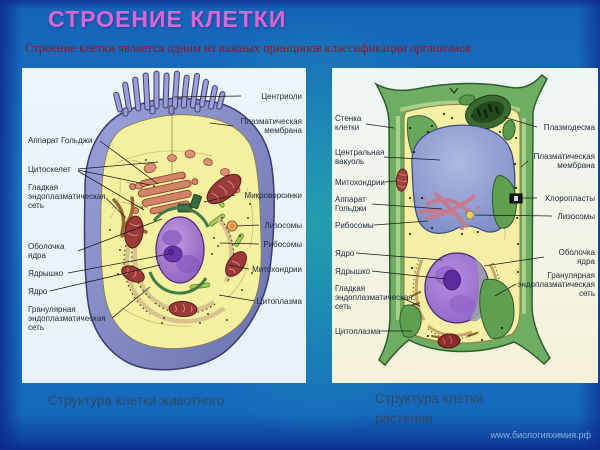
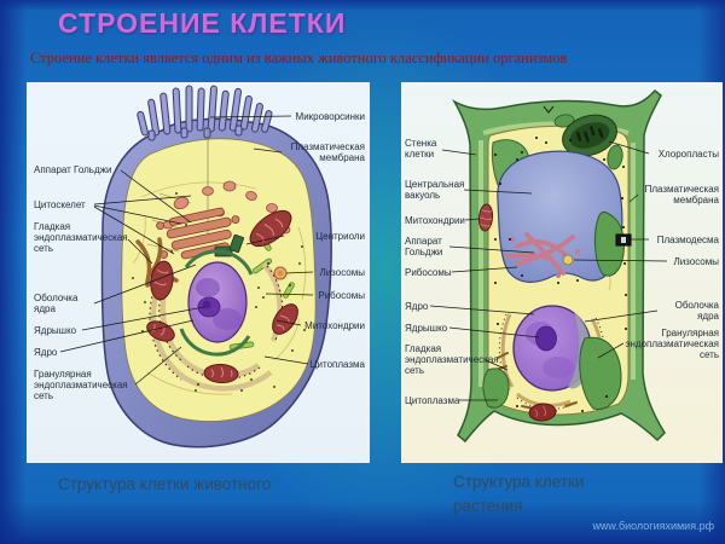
  СТРОЕНИЕ КЛЕТКИ
- Строение клетки является одним из важных принципов классификации организмов
+ Строение клетки является одним из важных животного классификации организмов
  Аппарат Гольджи
  Цитоскелет
  Гладкая эндоплазматическая сеть
  Оболочка ядра
  Ядрышко
  Ядро
  Гранулярная эндоплазматическая сеть
- Центриоли
+ Микроворсинки
  Плазматическая мембрана
- Микроворсинки
+ Центриоли
  Лизосомы
  Рибосомы
  Митохондрии
  Цитоплазма
  Стенка клетки
  Центральная вакуоль
  Митохондрии
  Аппарат Гольджи
  Рибосомы
  Ядро
  Ядрышко
  Гладкая эндоплазматическая сеть
  Цитоплазма
- Плазмодесма
+ Хлоропласты
  Плазматическая мембрана
- Хлоропласты
+ Плазмодесма
  Лизосомы
  Оболочка ядра
  Гранулярная эндоплазматическая сеть
  Структура клетки животного
  Структура клетки растения
  www.биологияхимия.рф
